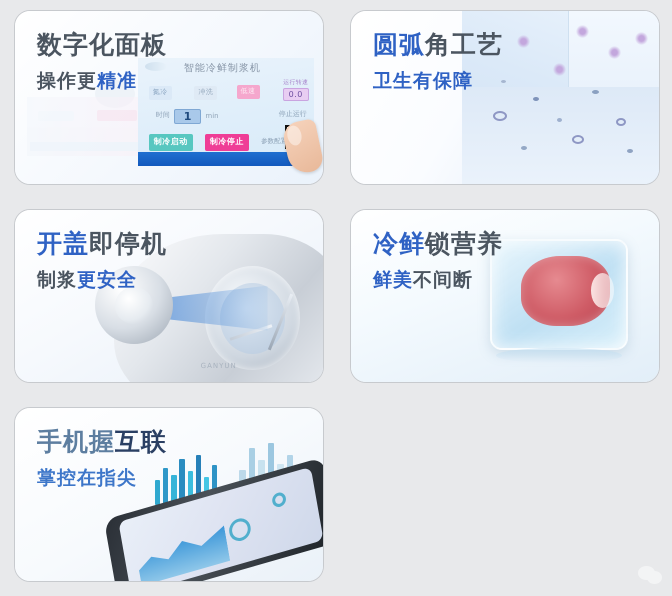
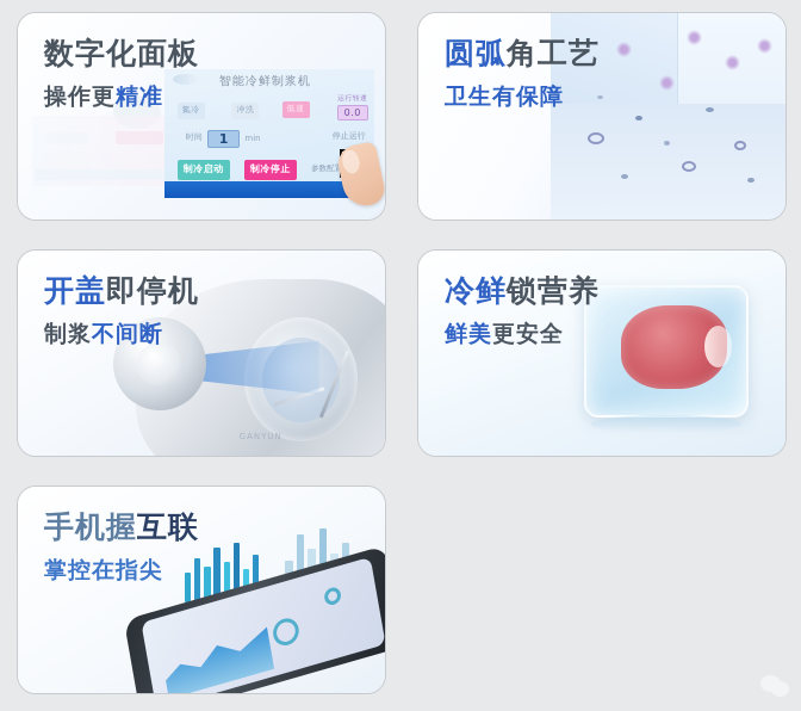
  智能冷鲜制浆机
  氮冷
  冲洗
  低速
  0.0
  时间
  1
  min
  停止运行
  制冷启动
  制冷停止
  参数配
  数字化面板
  操作更精准
  圆弧角工艺
  卫生有保障
  GANYUN
  开盖即停机
- 制浆更安全
+ 制浆不间断
  冷鲜锁营养
- 鲜美不间断
+ 鲜美更安全
  手机握互联
  掌控在指尖
